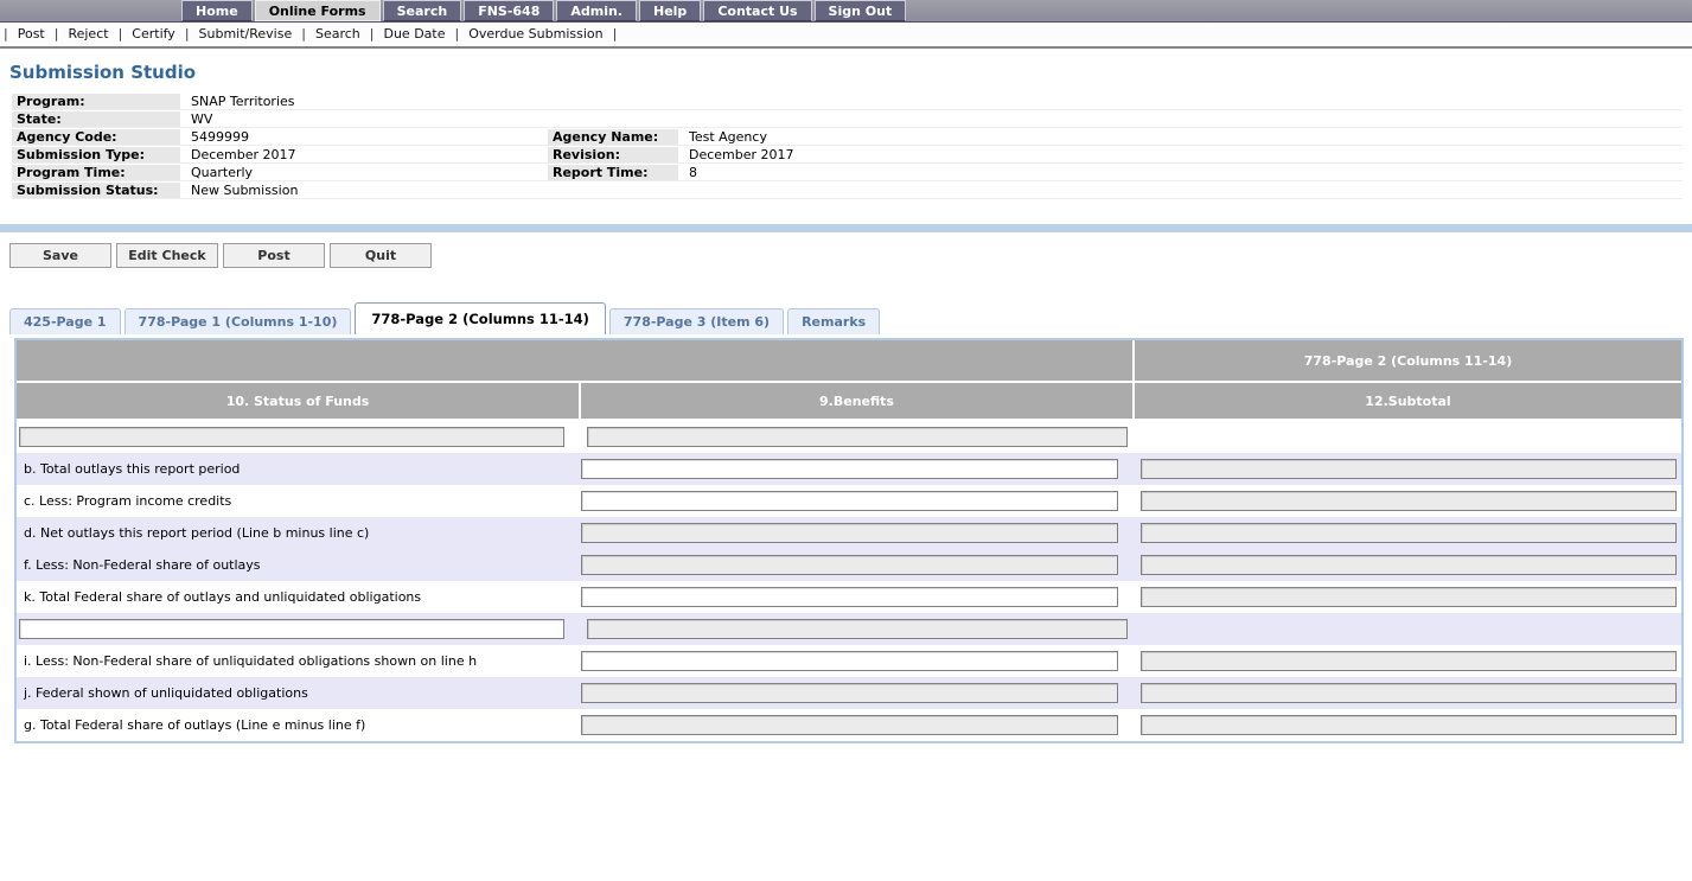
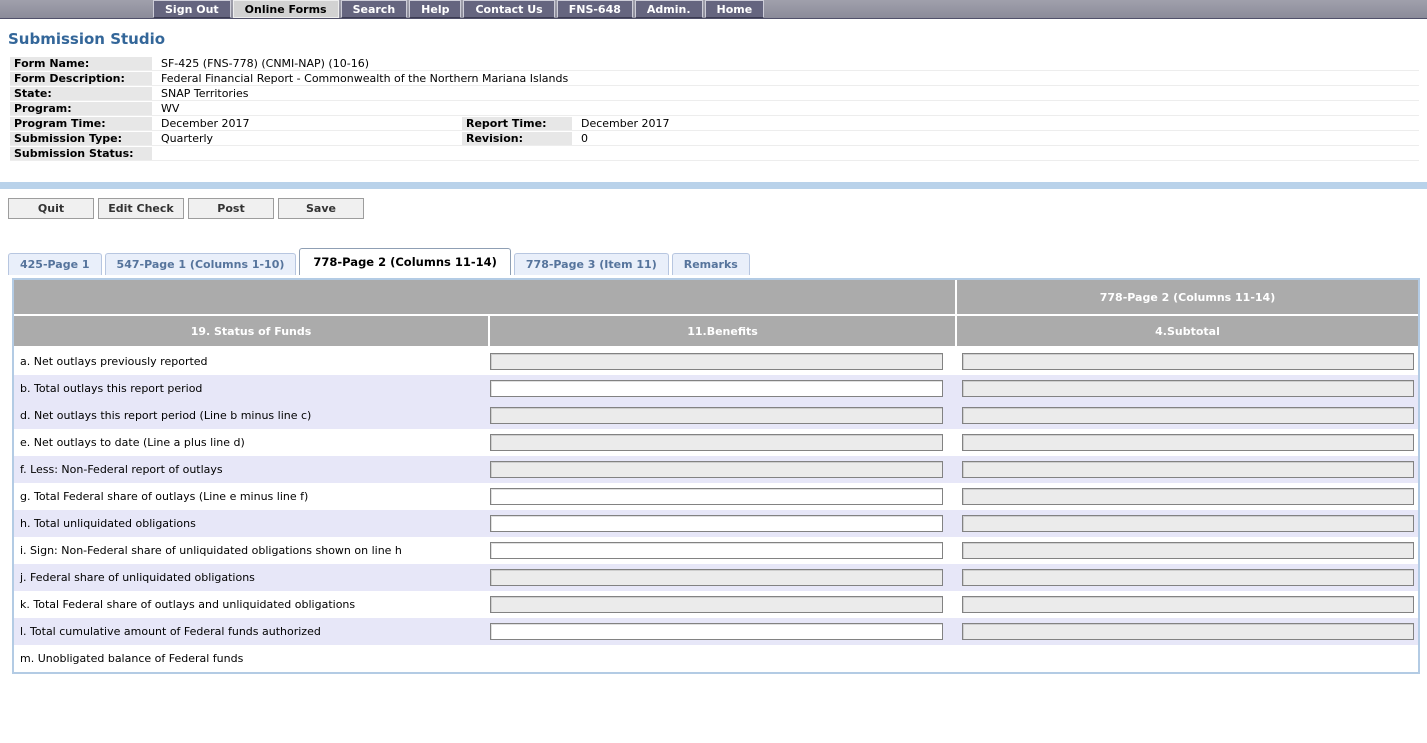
- Home
+ Sign Out
  Online Forms
  Search
- FNS-648
+ Help
- Admin.
+ Contact Us
- Help
+ FNS-648
- Contact Us
+ Admin.
- Sign Out
+ Home
- | Post | Reject | Certify | Submit/Revise | Search | Due Date | Overdue Submission |
  Submission Studio
+ Form Name:
+ SF-425 (FNS-778) (CNMI-NAP) (10-16)
+ Form Description:
+ Federal Financial Report - Commonwealth of the Northern Mariana Islands
- Program:
+ State:
  SNAP Territories
- State:
+ Program:
  WV
- Agency Code:
- 5499999
- Agency Name:
- Test Agency
- Submission Type:
+ Program Time:
  December 2017
- Revision:
+ Report Time:
  December 2017
- Program Time:
+ Submission Type:
  Quarterly
- Report Time:
+ Revision:
- 8
+ 0
  Submission Status:
- New Submission
- Save
+ Quit
  Edit Check
  Post
- Quit
+ Save
  425-Page 1
- 778-Page 1 (Columns 1-10)
+ 547-Page 1 (Columns 1-10)
  778-Page 2 (Columns 11-14)
- 778-Page 3 (Item 6)
+ 778-Page 3 (Item 11)
  Remarks
  778-Page 2 (Columns 11-14)
- 10. Status of Funds
+ 19. Status of Funds
- 9.Benefits
+ 11.Benefits
- 12.Subtotal
+ 4.Subtotal
+ a. Net outlays previously reported
  b. Total outlays this report period
- c. Less: Program income credits
  d. Net outlays this report period (Line b minus line c)
+ e. Net outlays to date (Line a plus line d)
- f. Less: Non-Federal share of outlays
+ f. Less: Non-Federal report of outlays
- k. Total Federal share of outlays and unliquidated obligations
+ g. Total Federal share of outlays (Line e minus line f)
+ h. Total unliquidated obligations
- i. Less: Non-Federal share of unliquidated obligations shown on line h
+ i. Sign: Non-Federal share of unliquidated obligations shown on line h
- j. Federal shown of unliquidated obligations
+ j. Federal share of unliquidated obligations
- g. Total Federal share of outlays (Line e minus line f)
+ k. Total Federal share of outlays and unliquidated obligations
+ l. Total cumulative amount of Federal funds authorized
+ m. Unobligated balance of Federal funds
